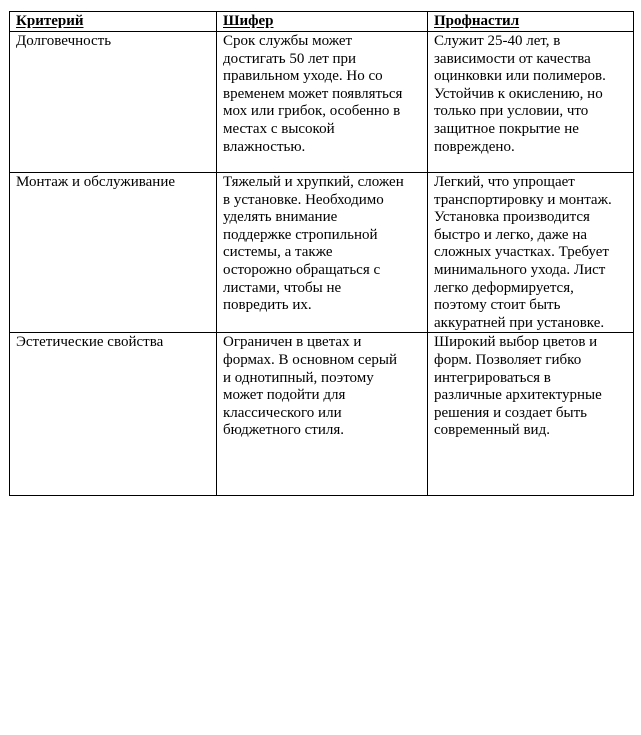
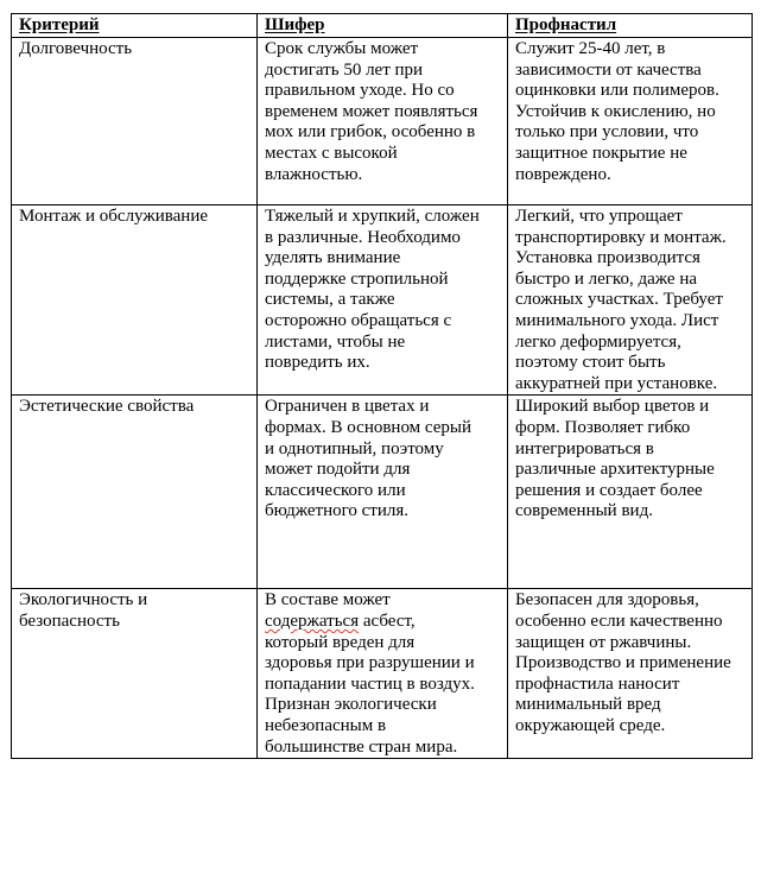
  Критерий	Шифер	Профнастил
  Долговечность	Срок службы может достигать 50 лет при правильном уходе. Но со временем может появляться мох или грибок, особенно в местах с высокой влажностью.	Служит 25-40 лет, в зависимости от качества оцинковки или полимеров. Устойчив к окислению, но только при условии, что защитное покрытие не повреждено.
- Монтаж и обслуживание	Тяжелый и хрупкий, сложен в установке. Необходимо уделять внимание поддержке стропильной системы, а также осторожно обращаться с листами, чтобы не повредить их.	Легкий, что упрощает транспортировку и монтаж. Установка производится быстро и легко, даже на сложных участках. Требует минимального ухода. Лист легко деформируется, поэтому стоит быть аккуратней при установке.
+ Монтаж и обслуживание	Тяжелый и хрупкий, сложен в различные. Необходимо уделять внимание поддержке стропильной системы, а также осторожно обращаться с листами, чтобы не повредить их.	Легкий, что упрощает транспортировку и монтаж. Установка производится быстро и легко, даже на сложных участках. Требует минимального ухода. Лист легко деформируется, поэтому стоит быть аккуратней при установке.
- Эстетические свойства	Ограничен в цветах и формах. В основном серый и однотипный, поэтому может подойти для классического или бюджетного стиля.	Широкий выбор цветов и форм. Позволяет гибко интегрироваться в различные архитектурные решения и создает быть современный вид.
+ Эстетические свойства	Ограничен в цветах и формах. В основном серый и однотипный, поэтому может подойти для классического или бюджетного стиля.	Широкий выбор цветов и форм. Позволяет гибко интегрироваться в различные архитектурные решения и создает более современный вид.
+ Экологичность и безопасность	В составе может содержаться асбест, который вреден для здоровья при разрушении и попадании частиц в воздух. Признан экологически небезопасным в большинстве стран мира.	Безопасен для здоровья, особенно если качественно защищен от ржавчины. Производство и применение профнастила наносит минимальный вред окружающей среде.
